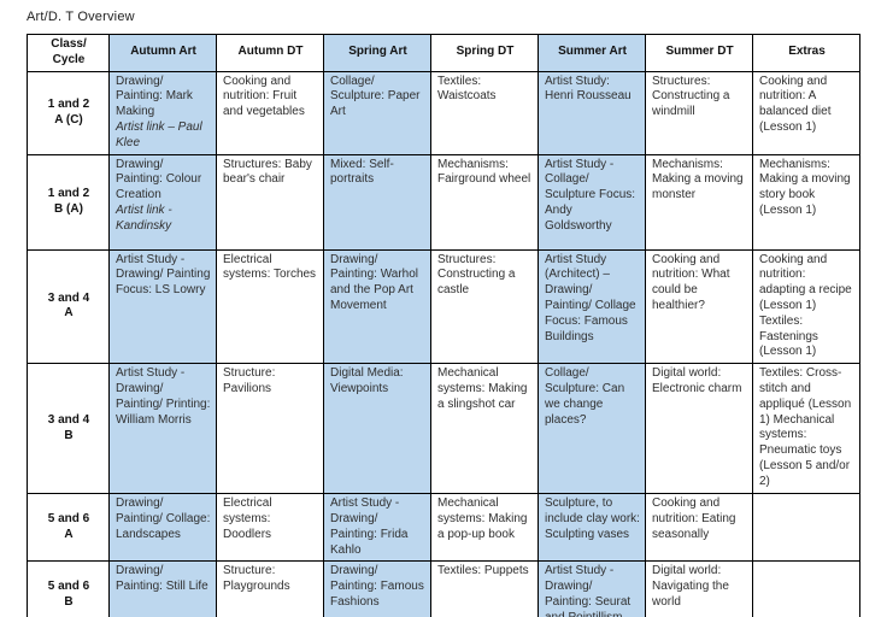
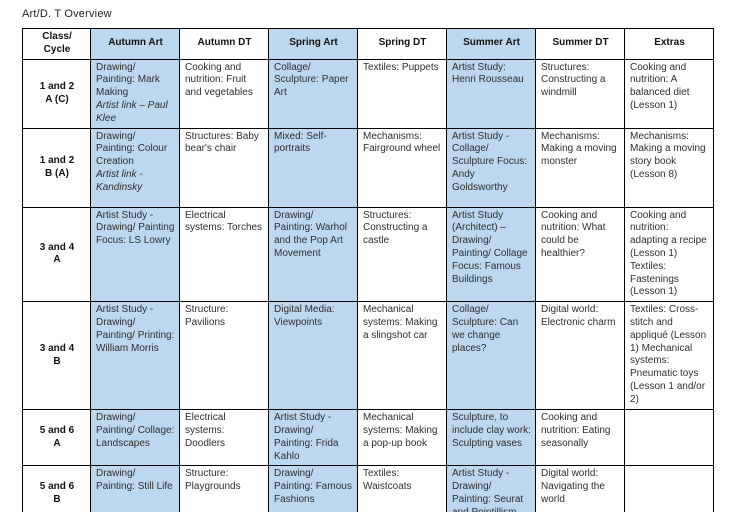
  Art/D. T Overview
  Class/ Cycle	Autumn Art	Autumn DT	Spring Art	Spring DT	Summer Art	Summer DT	Extras
- 1 and 2 A (C)	Drawing/ Painting: Mark MakingArtist link – Paul Klee	Cooking and nutrition: Fruit and vegetables	Collage/ Sculpture: Paper Art	Textiles: Waistcoats	Artist Study: Henri Rousseau	Structures: Constructing a windmill	Cooking and nutrition: A balanced diet (Lesson 1)
+ 1 and 2 A (C)	Drawing/ Painting: Mark MakingArtist link – Paul Klee	Cooking and nutrition: Fruit and vegetables	Collage/ Sculpture: Paper Art	Textiles: Puppets	Artist Study: Henri Rousseau	Structures: Constructing a windmill	Cooking and nutrition: A balanced diet (Lesson 1)
- 1 and 2 B (A)	Drawing/ Painting: Colour CreationArtist link - Kandinsky	Structures: Baby bear's chair	Mixed: Self-portraits	Mechanisms: Fairground wheel	Artist Study - Collage/ Sculpture Focus: Andy Goldsworthy	Mechanisms: Making a moving monster	Mechanisms: Making a moving story book (Lesson 1)
+ 1 and 2 B (A)	Drawing/ Painting: Colour CreationArtist link - Kandinsky	Structures: Baby bear's chair	Mixed: Self-portraits	Mechanisms: Fairground wheel	Artist Study - Collage/ Sculpture Focus: Andy Goldsworthy	Mechanisms: Making a moving monster	Mechanisms: Making a moving story book (Lesson 8)
  3 and 4 A	Artist Study - Drawing/ Painting Focus: LS Lowry	Electrical systems: Torches	Drawing/ Painting: Warhol and the Pop Art Movement	Structures: Constructing a castle	Artist Study (Architect) – Drawing/ Painting/ Collage Focus: Famous Buildings	Cooking and nutrition: What could be healthier?	Cooking and nutrition: adapting a recipe (Lesson 1) Textiles: Fastenings (Lesson 1)
- 3 and 4 B	Artist Study - Drawing/ Painting/ Printing: William Morris	Structure: Pavilions	Digital Media: Viewpoints	Mechanical systems: Making a slingshot car	Collage/ Sculpture: Can we change places?	Digital world: Electronic charm	Textiles: Cross-stitch and appliqué (Lesson 1) Mechanical systems: Pneumatic toys (Lesson 5 and/or 2)
+ 3 and 4 B	Artist Study - Drawing/ Painting/ Printing: William Morris	Structure: Pavilions	Digital Media: Viewpoints	Mechanical systems: Making a slingshot car	Collage/ Sculpture: Can we change places?	Digital world: Electronic charm	Textiles: Cross-stitch and appliqué (Lesson 1) Mechanical systems: Pneumatic toys (Lesson 1 and/or 2)
  5 and 6 A	Drawing/ Painting/ Collage: Landscapes	Electrical systems: Doodlers	Artist Study - Drawing/ Painting: Frida Kahlo	Mechanical systems: Making a pop-up book	Sculpture, to include clay work: Sculpting vases	Cooking and nutrition: Eating seasonally
- 5 and 6 B	Drawing/ Painting: Still Life	Structure: Playgrounds	Drawing/ Painting: Famous Fashions	Textiles: Puppets	Artist Study - Drawing/ Painting: Seurat	Digital world: Navigating the world
+ 5 and 6 B	Drawing/ Painting: Still Life	Structure: Playgrounds	Drawing/ Painting: Famous Fashions	Textiles: Waistcoats	Artist Study - Drawing/ Painting: Seurat	Digital world: Navigating the world
